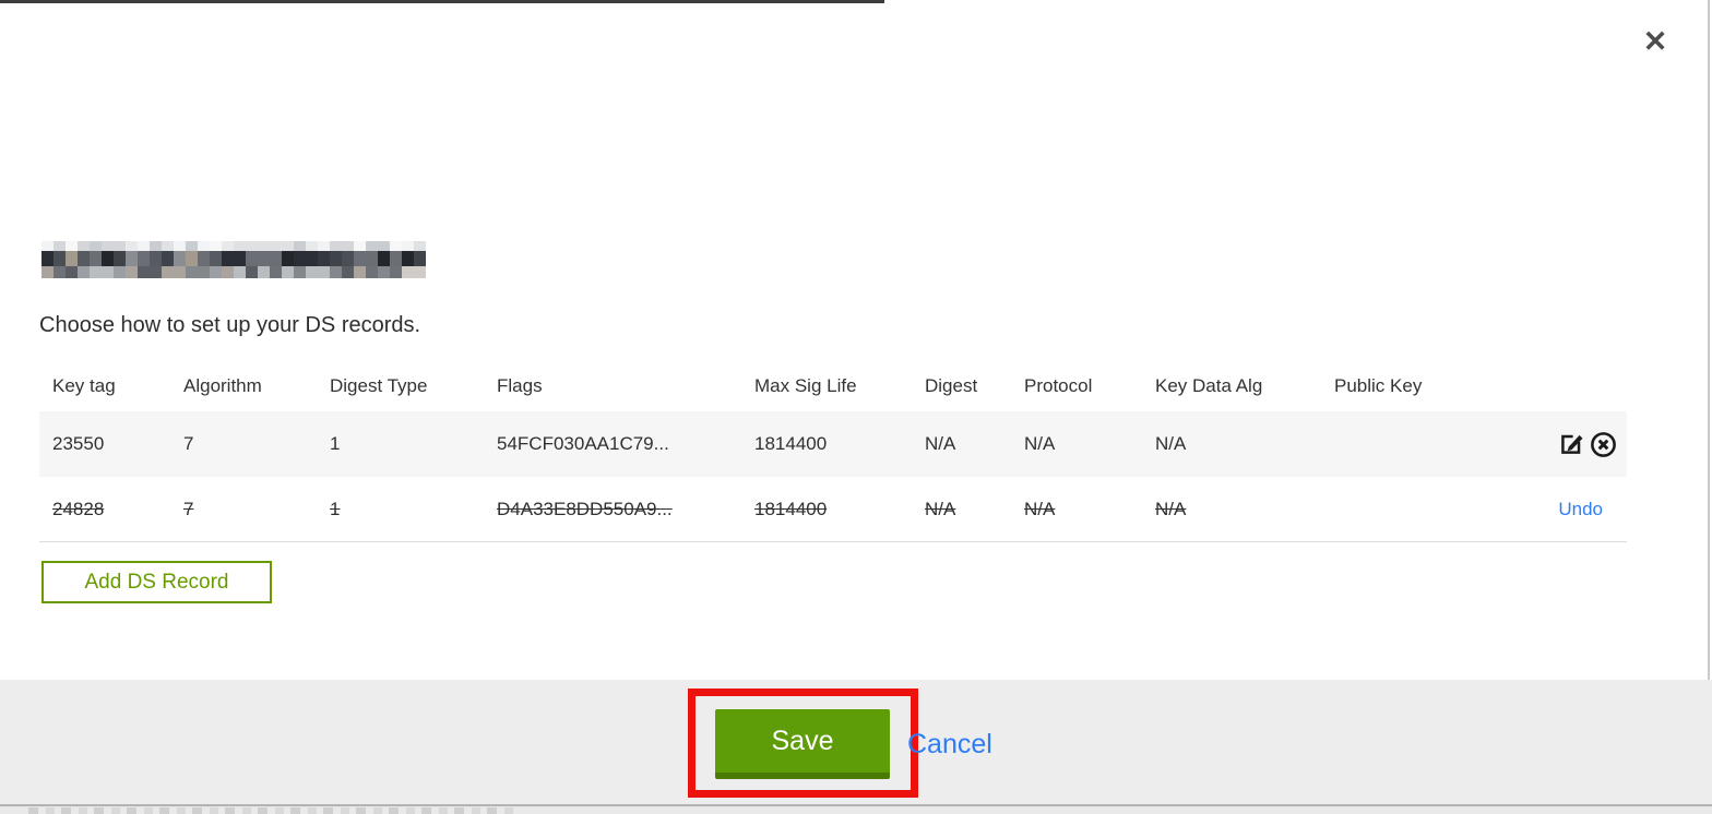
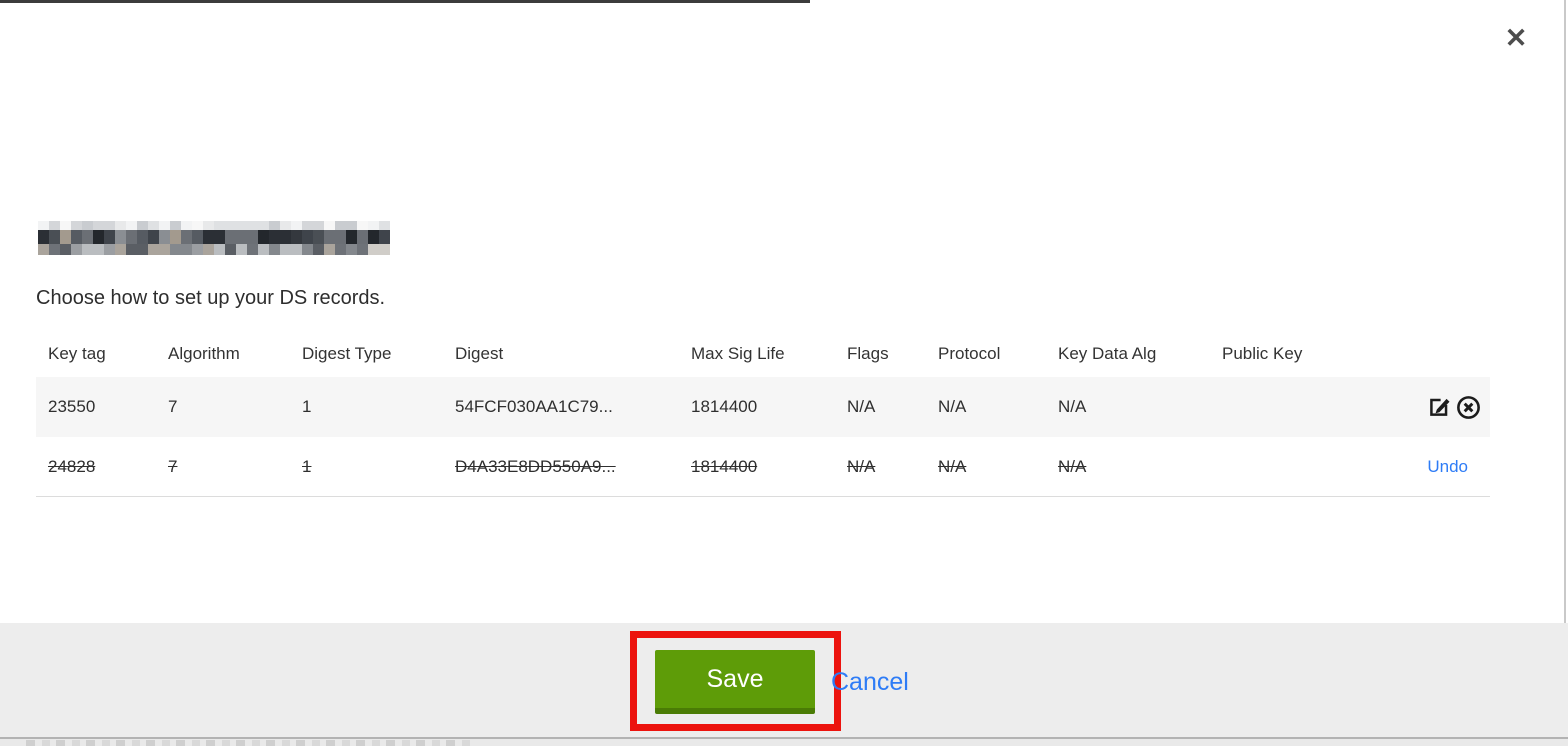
  ✕
  Choose how to set up your DS records.
  Key tag
  Algorithm
  Digest Type
- Flags
+ Digest
  Max Sig Life
- Digest
+ Flags
  Protocol
  Key Data Alg
  Public Key
  23550
  7
  1
  54FCF030AA1C79...
  1814400
  N/A
  N/A
  N/A
  24828
  7
  1
  D4A33E8DD550A9...
  1814400
  N/A
  N/A
  N/A
  Undo
- Add DS Record
  Save
  Cancel
